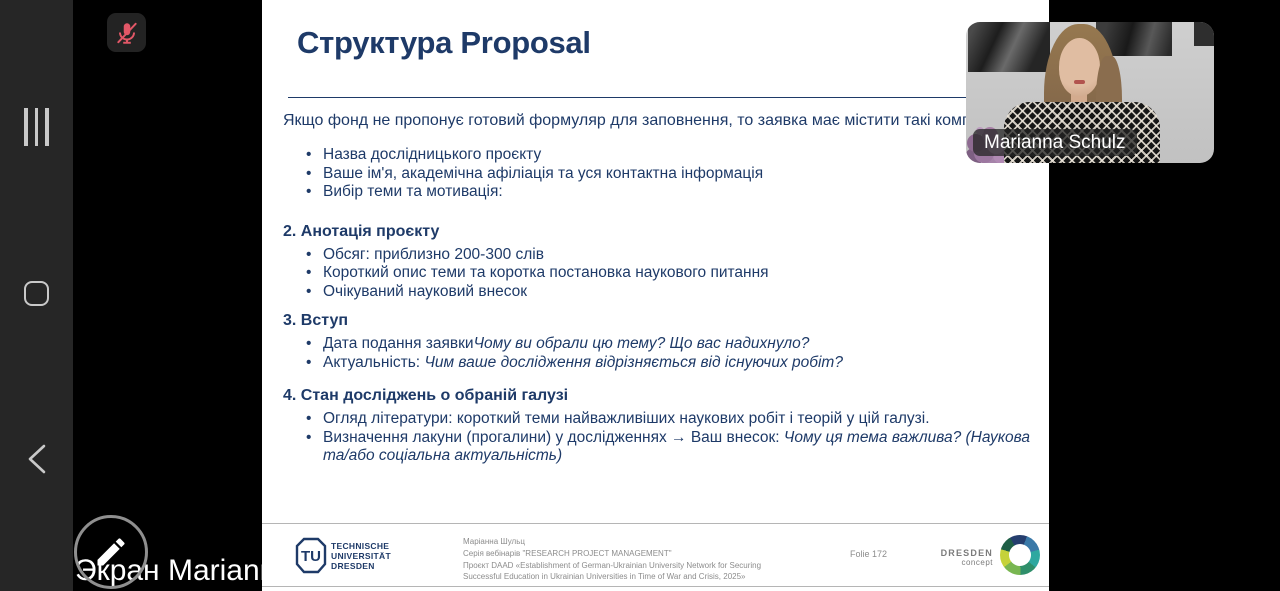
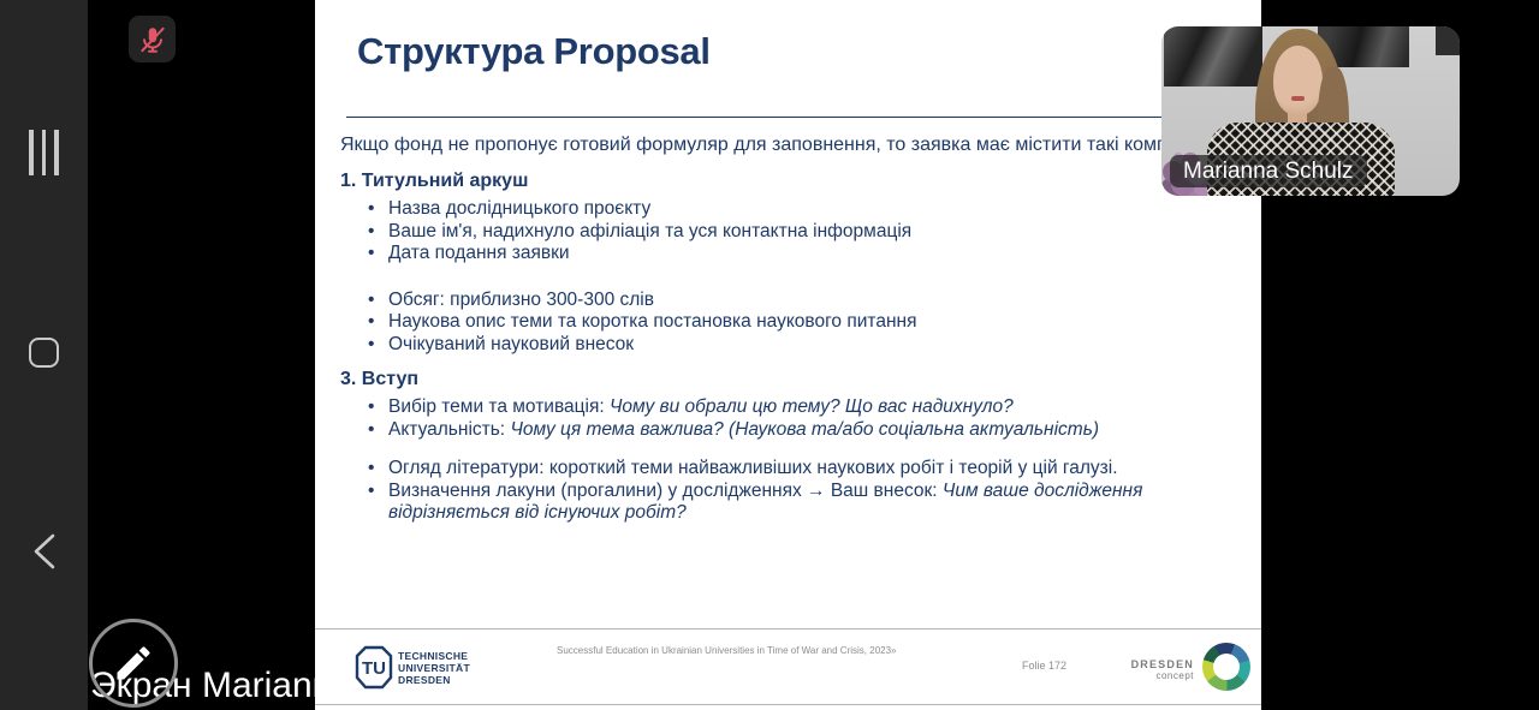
  Структура Proposal
  Якщо фонд не пропонує готовий формуляр для заповнення, то заявка має містити такі ком
+ 1. Титульний аркуш
  •
  Назва дослідницького проєкту
  •
- Ваше ім'я, академічна афіліація та уся контактна інформація
+ Ваше ім'я, надихнуло афіліація та уся контактна інформація
  •
- Вибір теми та мотивація:
+ Дата подання заявки
- 2. Анотація проєкту
  •
- Обсяг: приблизно 200-300 слів
+ Обсяг: приблизно 300-300 слів
  •
- Короткий опис теми та коротка постановка наукового питання
+ Наукова опис теми та коротка постановка наукового питання
  •
  Очікуваний науковий внесок
  3. Вступ
  •
- Дата подання заявкиЧому ви обрали цю тему? Що вас надихнуло?
+ Вибір теми та мотивація: Чому ви обрали цю тему? Що вас надихнуло?
  •
- Актуальність: Чим ваше дослідження відрізняється від існуючих робіт?
+ Актуальність: Чому ця тема важлива? (Наукова та/або соціальна актуальність)
- 4. Стан досліджень о обраній галузі
  •
  Огляд літератури: короткий теми найважливіших наукових робіт і теорій у цій галузі.
  •
- Визначення лакуни (прогалини) у дослідженнях → Ваш внесок: Чому ця тема важлива? (Наукова та/або соціальна актуальність)
+ Визначення лакуни (прогалини) у дослідженнях → Ваш внесок: Чим ваше дослідження відрізняється від існуючих робіт?
  TU
  TECHNISCHE
  UNIVERSITÄT
  DRESDEN
- Маріанна Шульц
- Серія вебінарів "RESEARCH PROJECT MANAGEMENT"
- Проєкт DAAD «Establishment of German-Ukrainian University Network for Securing
- Successful Education in Ukrainian Universities in Time of War and Crisis, 2025»
+ Successful Education in Ukrainian Universities in Time of War and Crisis, 2023»
  Folie 172
  DRESDEN
  concept
  Marianna Schulz
  Экран Marian
